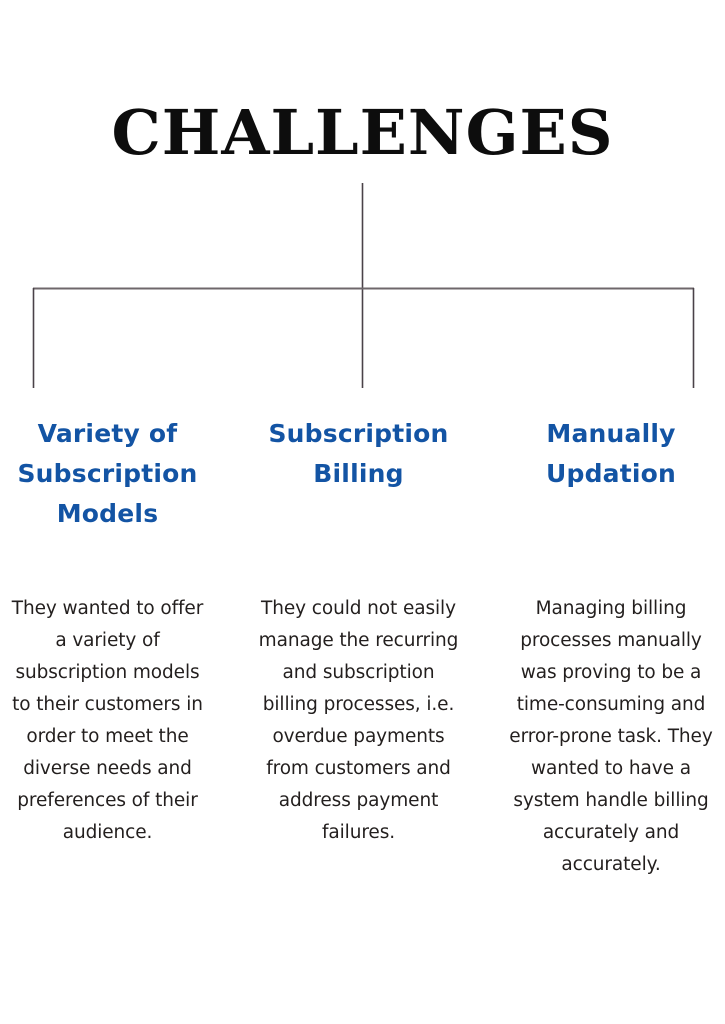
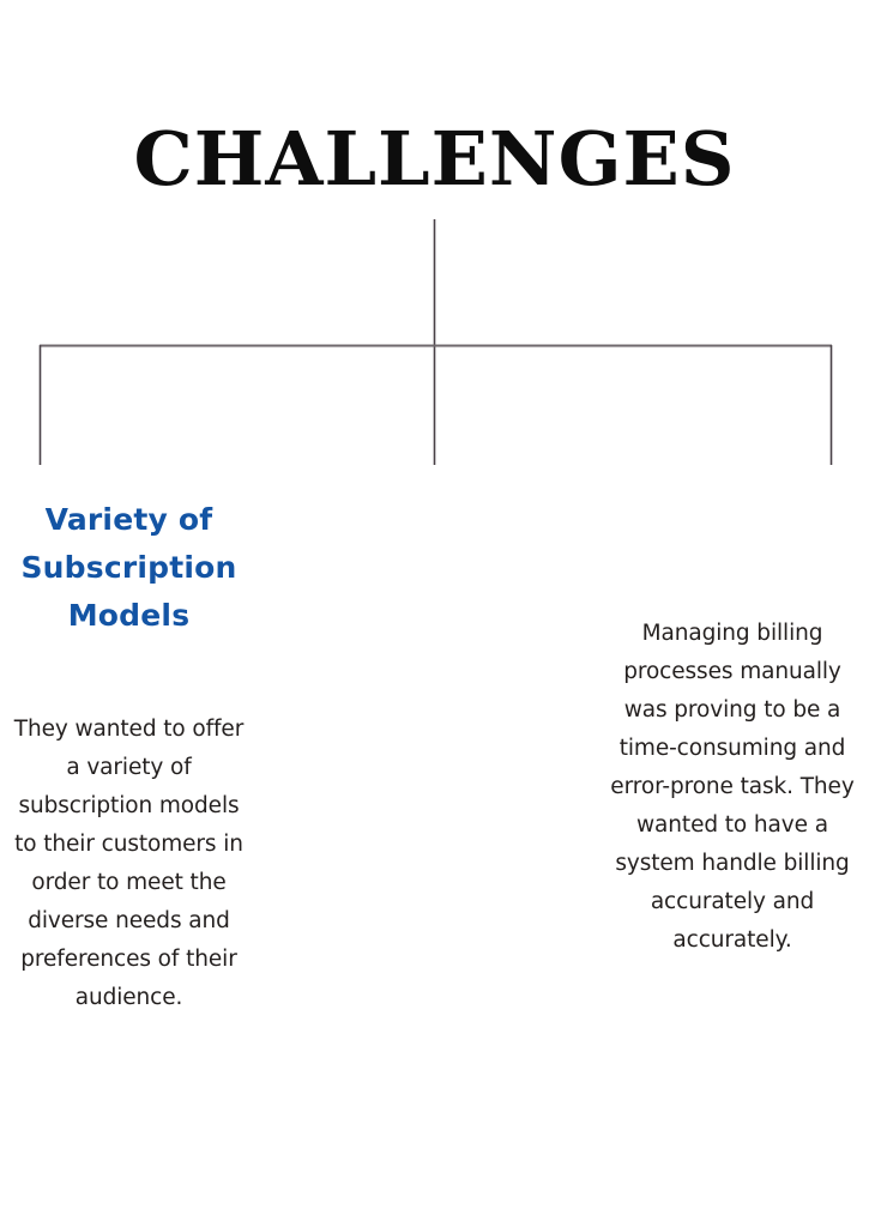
  CHALLENGES
  Variety of Subscription Models
  They wanted to offer a variety of subscription models to their customers in order to meet the diverse needs and preferences of their audience.
- Subscription Billing
- They could not easily manage the recurring and subscription billing processes, i.e. overdue payments from customers and address payment failures.
- Manually Updation
  Managing billing processes manually was proving to be a time-consuming and error-prone task. They wanted to have a system handle billing accurately and accurately.
